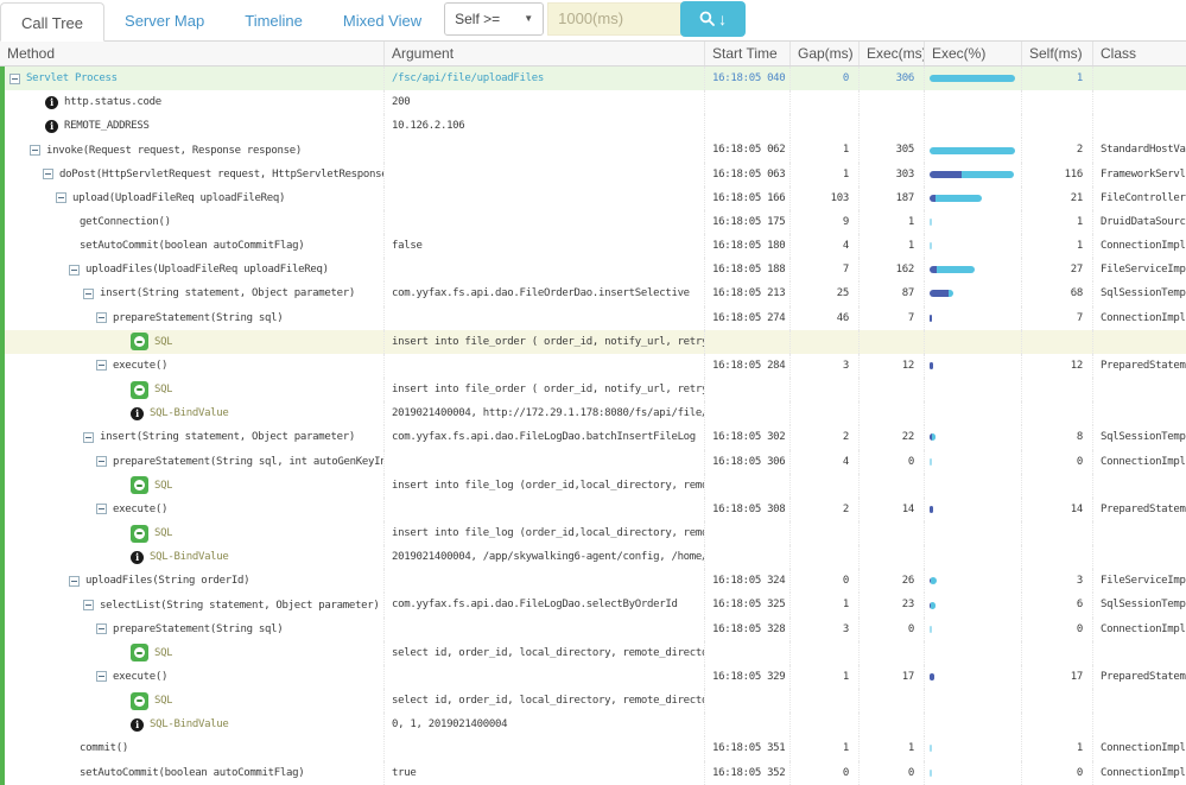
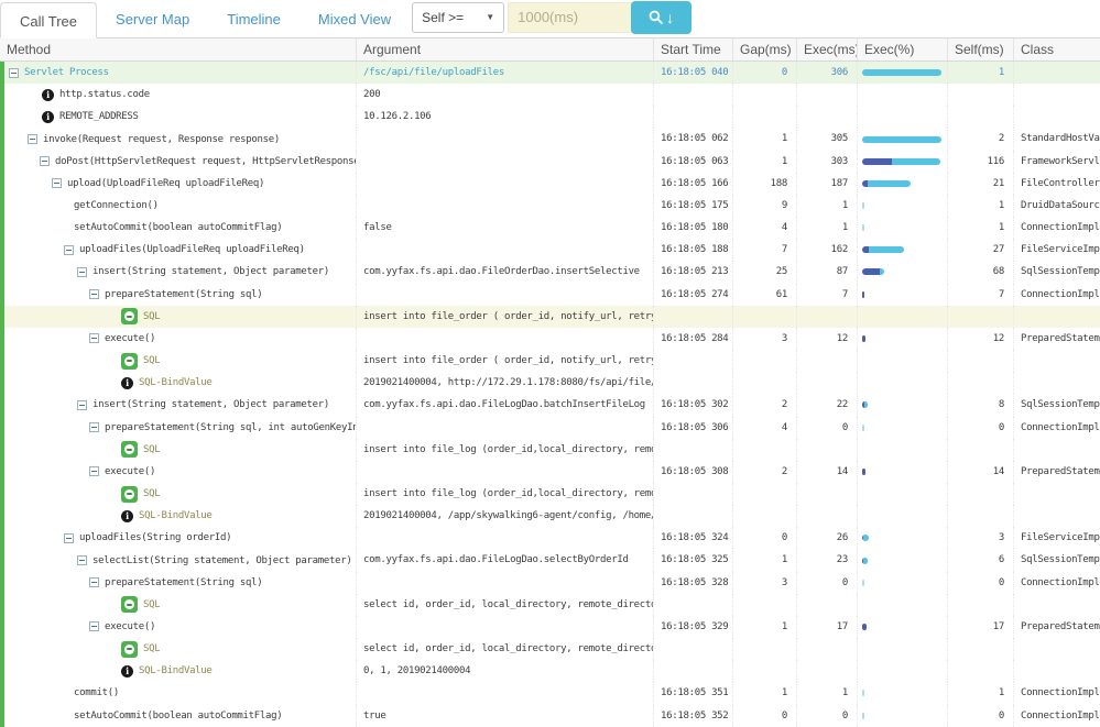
  Call Tree
  Server Map
  Timeline
  Mixed View
  Self >=
  ▼
  1000(ms)
  ↓
  Method
  Argument
  Start Time
  Gap(ms)
  Exec(ms
  Exec(%)
  Self(ms)
  Class
  Servlet Process
  /fsc/api/file/uploadFiles
  16:18:05 040
  0
  306
  1
  i
  http.status.code
  200
  i
  REMOTE_ADDRESS
  10.126.2.106
  invoke(Request request, Response response)
  16:18:05 062
  1
  305
  2
  StandardHostVa
  doPost(HttpServletRequest request, HttpServletRespons
  16:18:05 063
  1
  303
  116
  FrameworkServl
  upload(UploadFileReq uploadFileReq)
  16:18:05 166
- 103
+ 188
  187
  21
  FileController
  getConnection()
  16:18:05 175
  9
  1
  1
  DruidDataSourc
  setAutoCommit(boolean autoCommitFlag)
  false
  16:18:05 180
  4
  1
  1
  ConnectionImpl
  uploadFiles(UploadFileReq uploadFileReq)
  16:18:05 188
  7
  162
  27
  FileServiceImp
  insert(String statement, Object parameter)
  com.yyfax.fs.api.dao.FileOrderDao.insertSelective
  16:18:05 213
  25
  87
  68
  SqlSessionTemp
  prepareStatement(String sql)
  16:18:05 274
- 46
+ 61
  7
  7
  ConnectionImpl
  SQL
  insert into file_order ( order_id, notify_url, retr
  execute()
  16:18:05 284
  3
  12
  12
  PreparedStatem
  SQL
  insert into file_order ( order_id, notify_url, retr
  i
  SQL-BindValue
  2019021400004, http://172.29.1.178:8080/fs/api/file
  insert(String statement, Object parameter)
  com.yyfax.fs.api.dao.FileLogDao.batchInsertFileLog
  16:18:05 302
  2
  22
  8
  SqlSessionTemp
  prepareStatement(String sql, int autoGenKeyIn
  16:18:05 306
  4
  0
  0
  ConnectionImpl
  SQL
  insert into file_log (order_id,local_directory, rem
  execute()
  16:18:05 308
  2
  14
  14
  PreparedStatem
  SQL
  insert into file_log (order_id,local_directory, rem
  i
  SQL-BindValue
  2019021400004, /app/skywalking6-agent/config, /home
  uploadFiles(String orderId)
  16:18:05 324
  0
  26
  3
  FileServiceImp
  selectList(String statement, Object parameter)
  com.yyfax.fs.api.dao.FileLogDao.selectByOrderId
  16:18:05 325
  1
  23
  6
  SqlSessionTemp
  prepareStatement(String sql)
  16:18:05 328
  3
  0
  0
  ConnectionImpl
  SQL
  select id, order_id, local_directory, remote_direct
  execute()
  16:18:05 329
  1
  17
  17
  PreparedStatem
  SQL
  select id, order_id, local_directory, remote_direct
  i
  SQL-BindValue
  0, 1, 2019021400004
  commit()
  16:18:05 351
  1
  1
  1
  ConnectionImpl
  setAutoCommit(boolean autoCommitFlag)
  true
  16:18:05 352
  0
  0
  0
  ConnectionImpl
